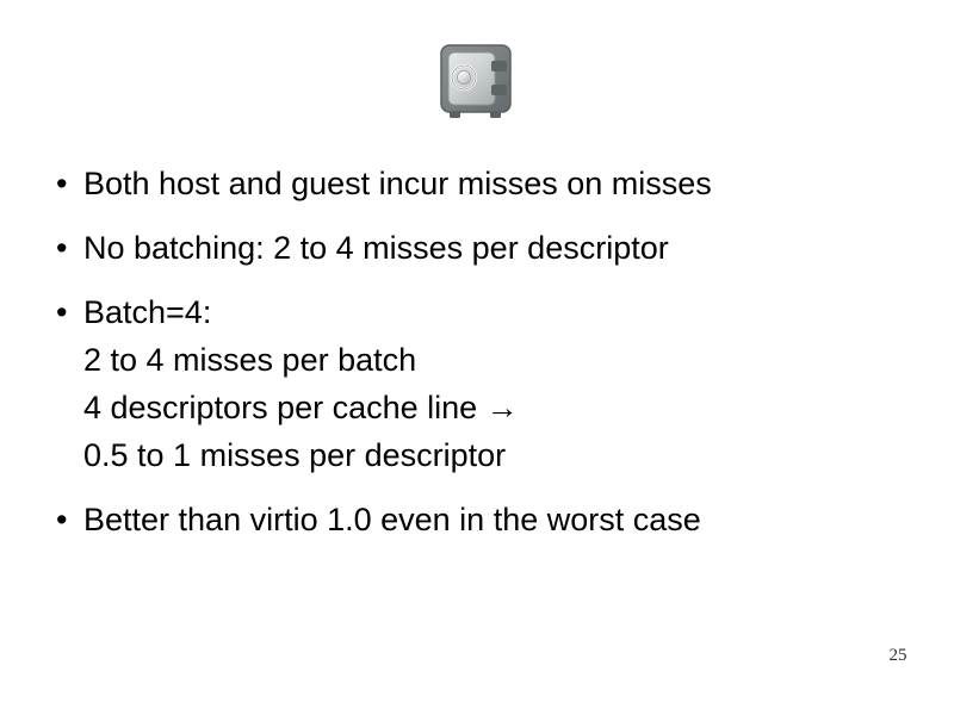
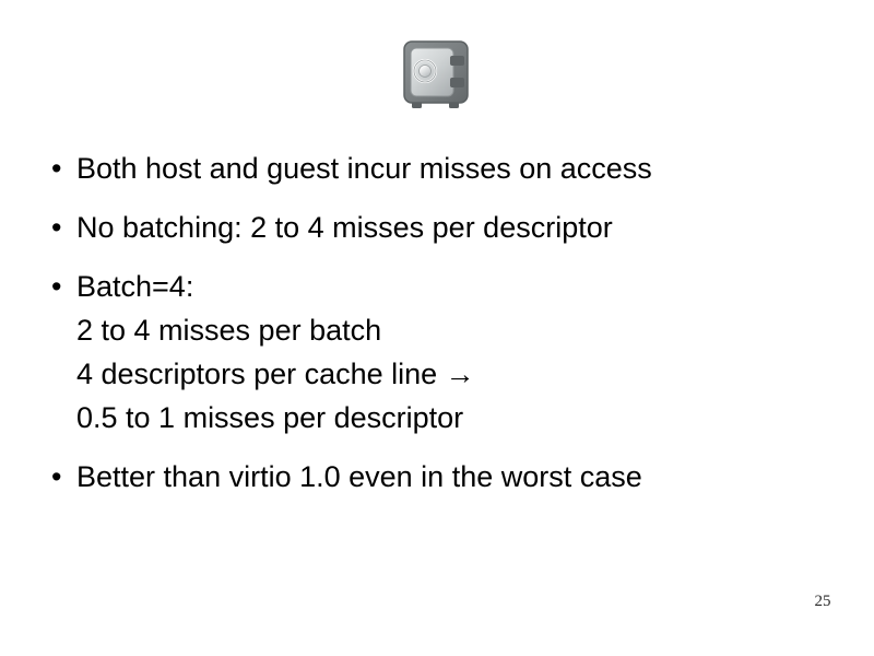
  •
- Both host and guest incur misses on misses
+ Both host and guest incur misses on access
  •
  No batching: 2 to 4 misses per descriptor
  •
  Batch=4:
  2 to 4 misses per batch
  4 descriptors per cache line →
  0.5 to 1 misses per descriptor
  •
  Better than virtio 1.0 even in the worst case
  25
